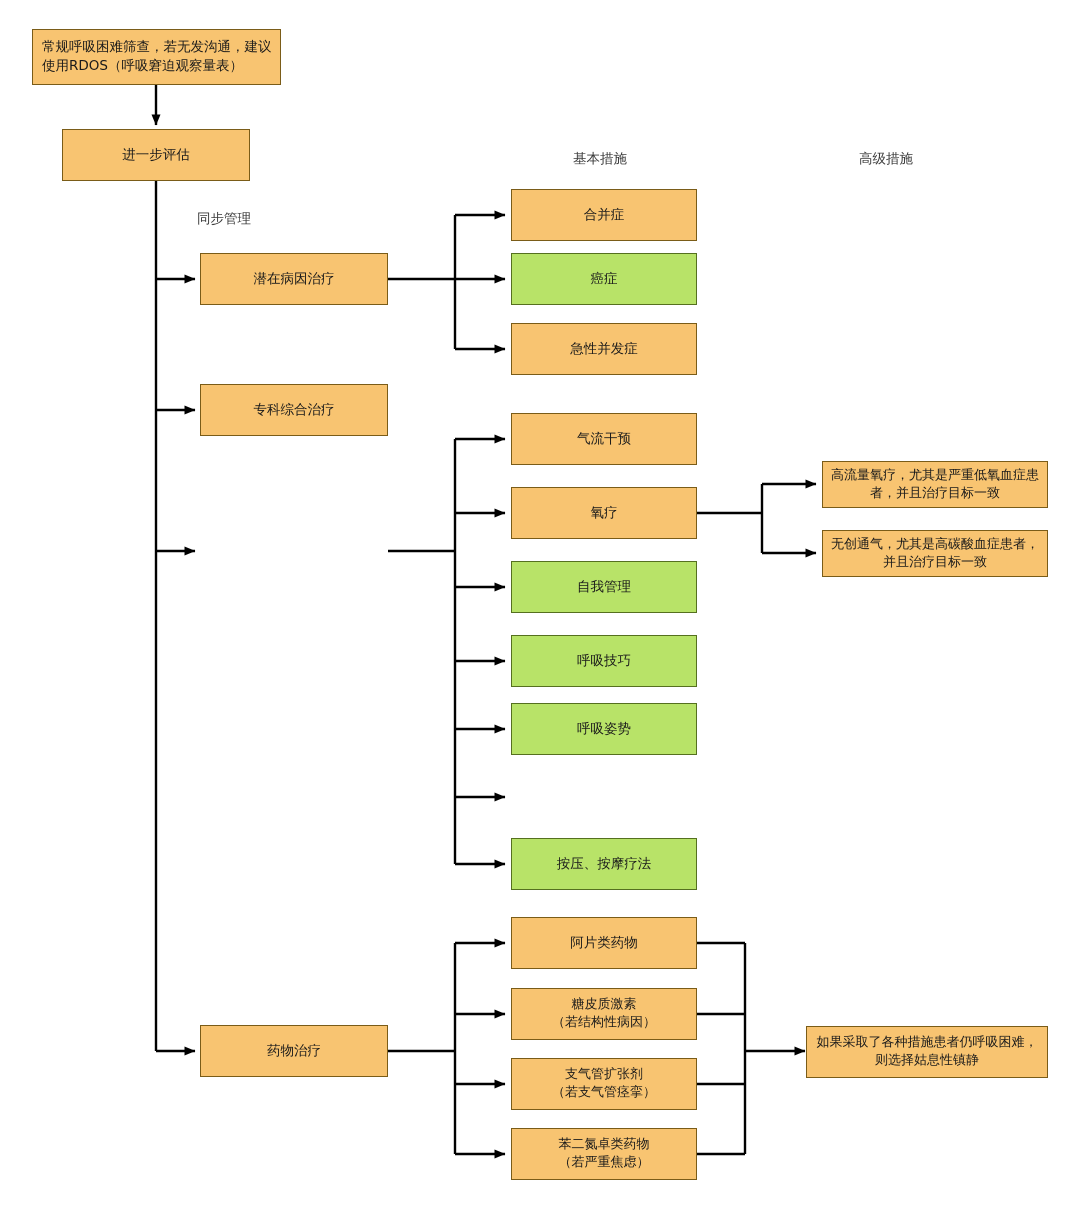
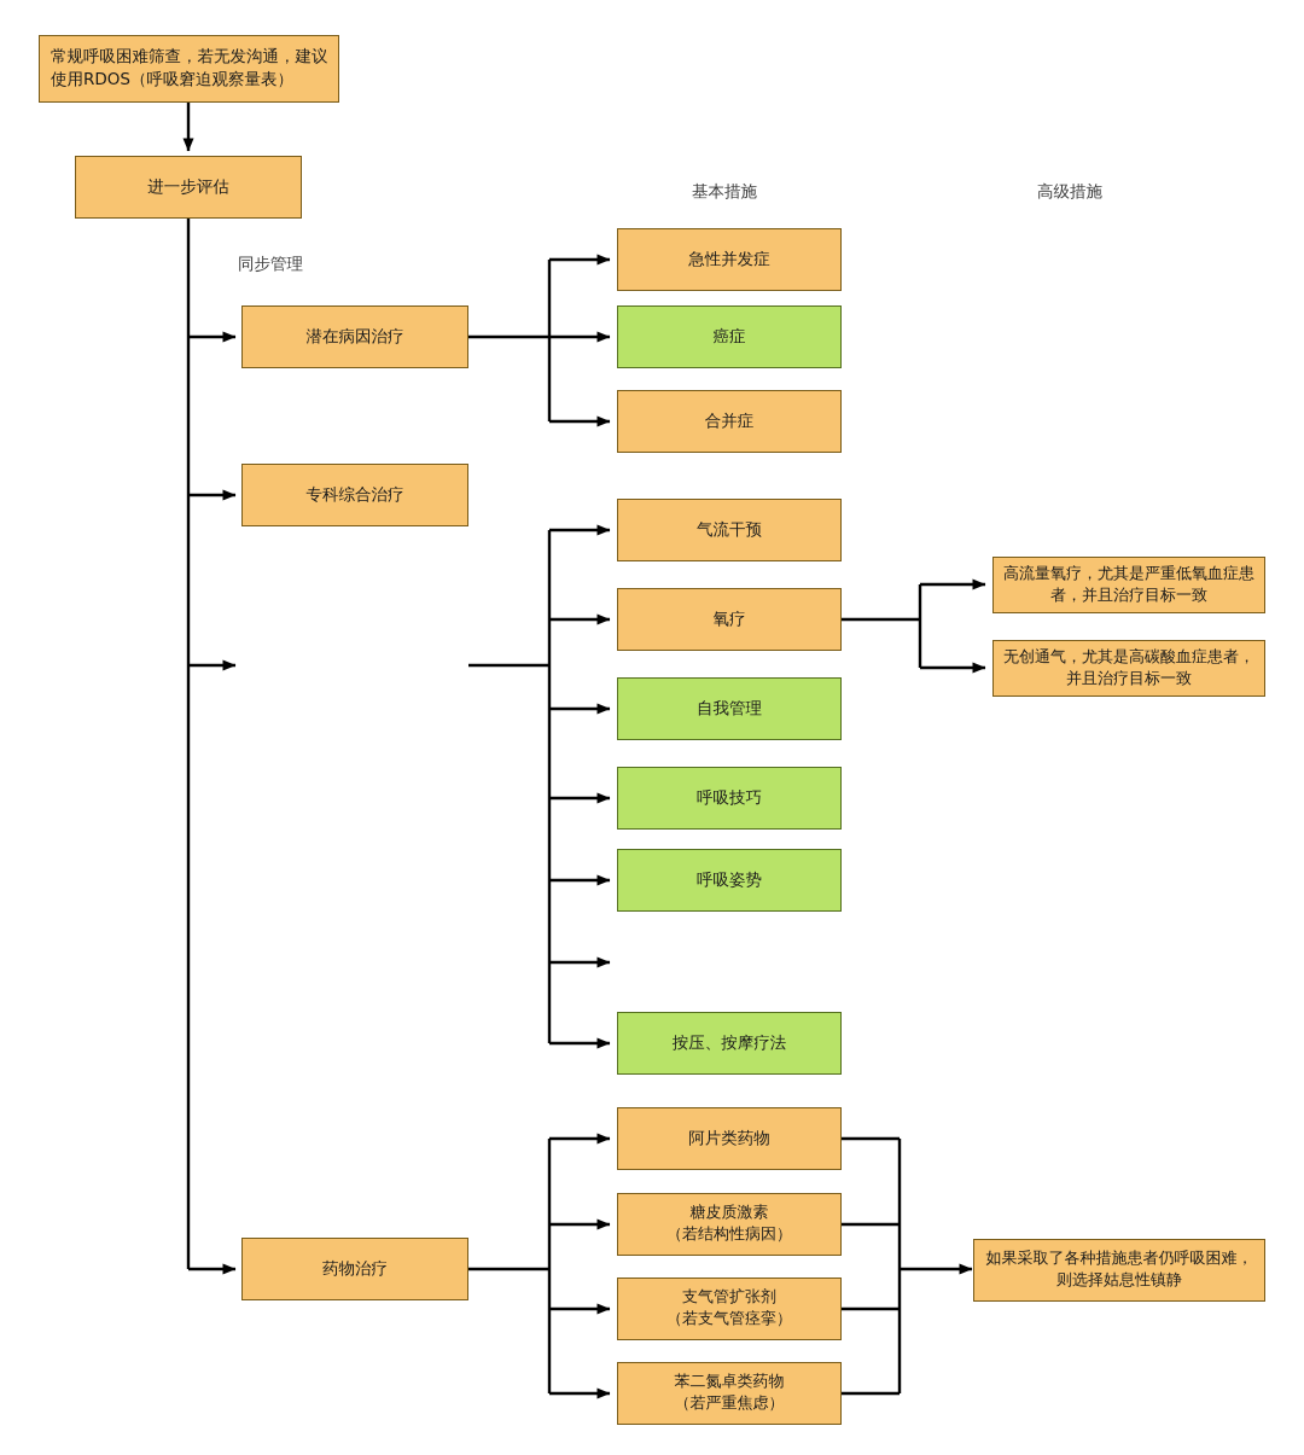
  常规呼吸困难筛查，若无发沟通，建议使用RDOS（呼吸窘迫观察量表）
  进一步评估
  同步管理
  基本措施
  高级措施
  潜在病因治疗
  专科综合治疗
  药物治疗
- 合并症
+ 急性并发症
  癌症
- 急性并发症
+ 合并症
  气流干预
  氧疗
  自我管理
  呼吸技巧
  呼吸姿势
  按压、按摩疗法
  高流量氧疗，尤其是严重低氧血症患者，并且治疗目标一致
  无创通气，尤其是高碳酸血症患者，并且治疗目标一致
  阿片类药物
  糖皮质激素
  （若结构性病因）
  支气管扩张剂
  （若支气管痉挛）
  苯二氮卓类药物
  （若严重焦虑）
  如果采取了各种措施患者仍呼吸困难，则选择姑息性镇静
